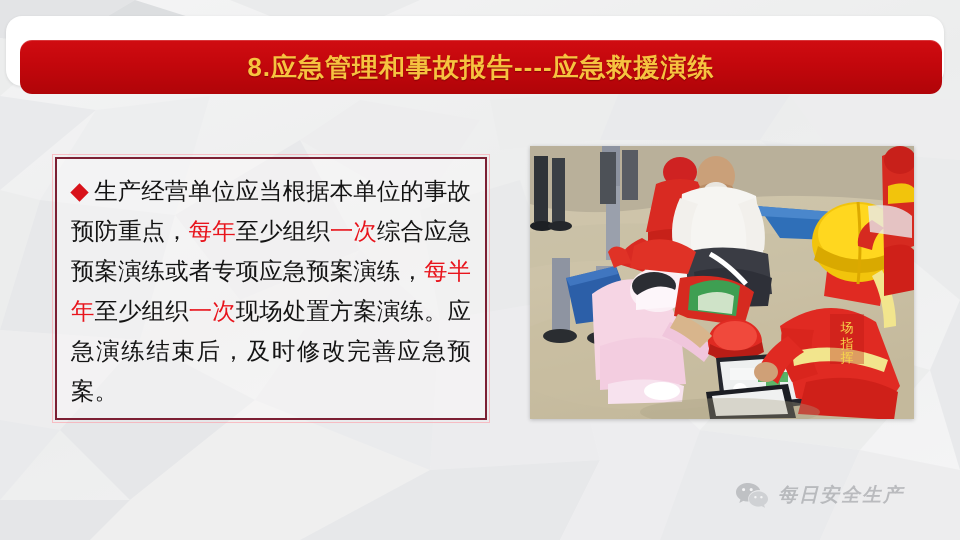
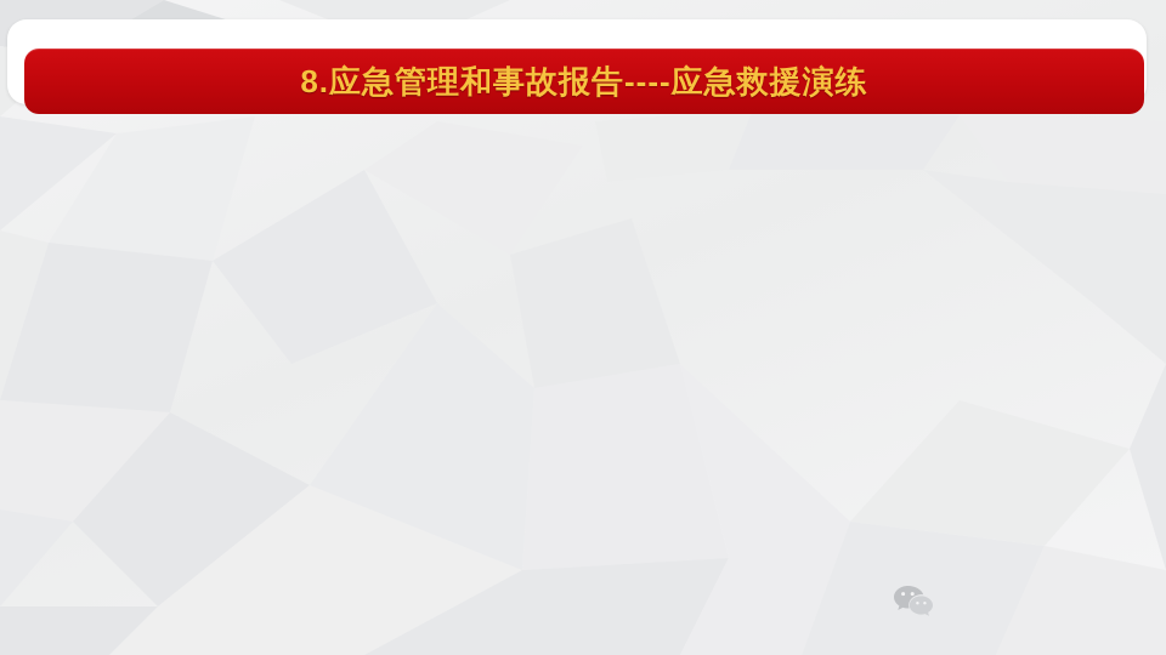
  8.应急管理和事故报告----应急救援演练
- 生产经营单位应当根据本单位的事故预防重点，每年至少组织一次综合应急预案演练或者专项应急预案演练，每半年至少组织一次现场处置方案演练。应急演练结束后，及时修改完善应急预案。
- 场
- 指
- 挥
- 每日安全生产
